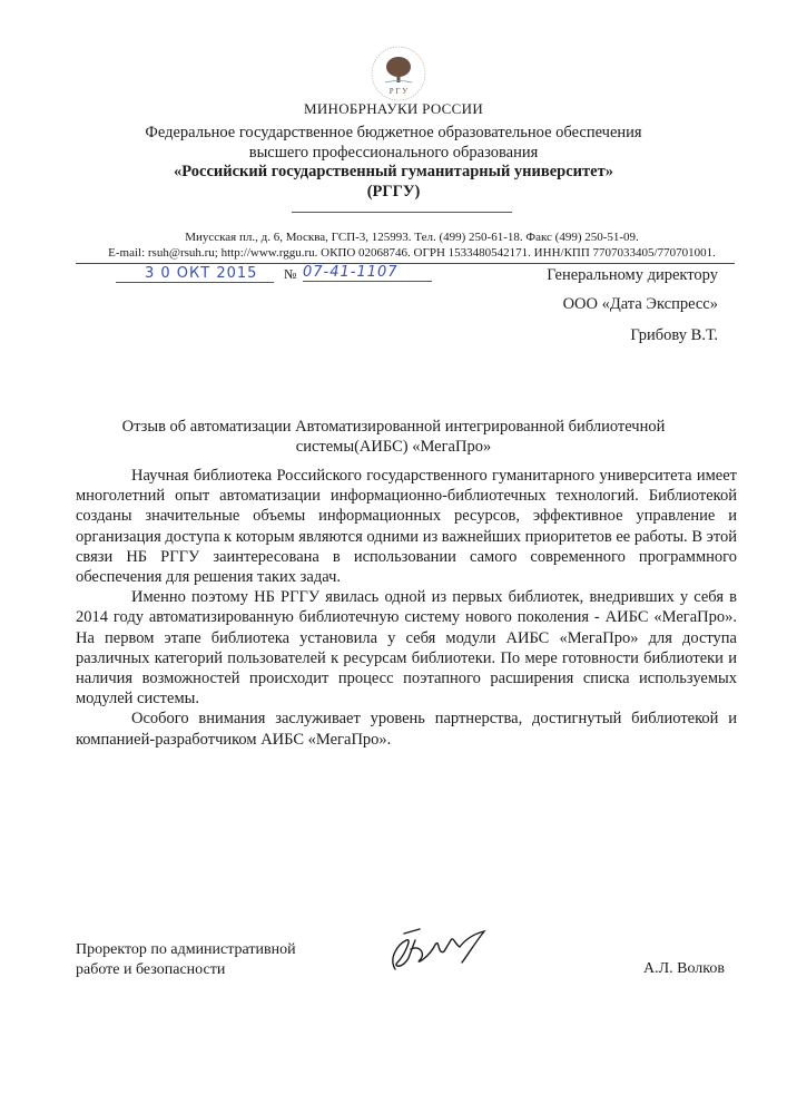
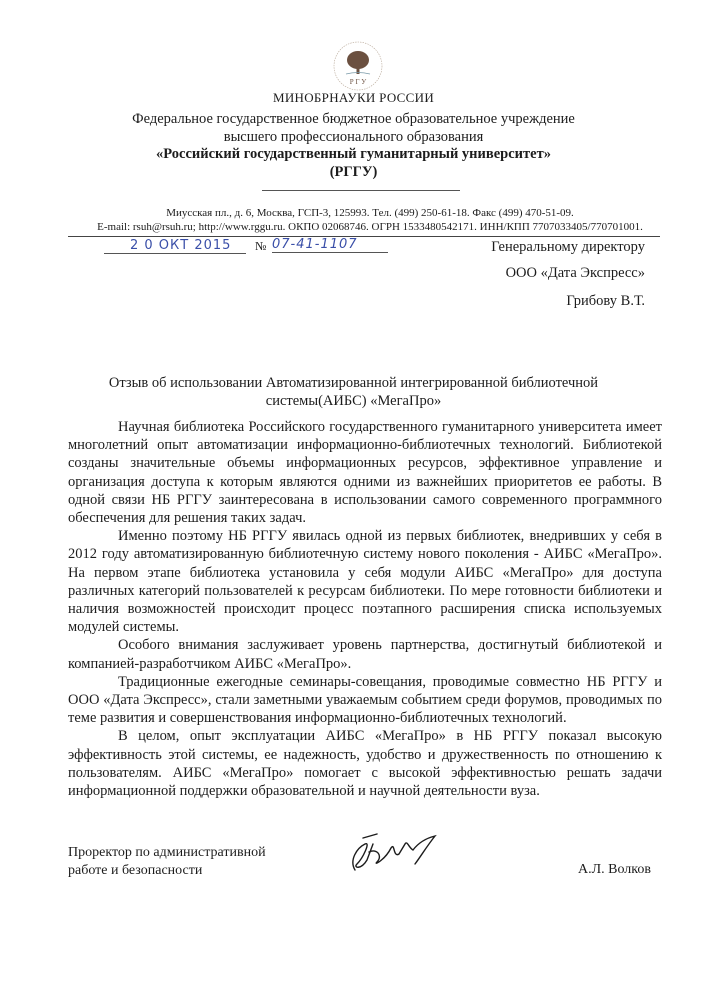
  Р Г У
  МИНОБРНАУКИ РОССИИ
- Федеральное государственное бюджетное образовательное обеспечения
+ Федеральное государственное бюджетное образовательное учреждение
  высшего профессионального образования
  «Российский государственный гуманитарный университет»
  (РГГУ)
- Миусская пл., д. 6, Москва, ГСП-3, 125993. Тел. (499) 250-61-18. Факс (499) 250-51-09.
+ Миусская пл., д. 6, Москва, ГСП-3, 125993. Тел. (499) 250-61-18. Факс (499) 470-51-09.
  E-mail: rsuh@rsuh.ru; http://www.rggu.ru. ОКПО 02068746. ОГРН 1533480542171. ИНН/КПП 7707033405/770701001.
- 3 0 ОКТ 2015
+ 2 0 ОКТ 2015
  №
  07-41-1107
  Генеральному директору
  ООО «Дата Экспресс»
  Грибову В.Т.
- Отзыв об автоматизации Автоматизированной интегрированной библиотечной
+ Отзыв об использовании Автоматизированной интегрированной библиотечной
  системы(АИБС) «МегаПро»
- Научная библиотека Российского государственного гуманитарного университета имеет многолетний опыт автоматизации информационно-библиотечных технологий. Библиотекой созданы значительные объемы информационных ресурсов, эффективное управление и организация доступа к которым являются одними из важнейших приоритетов ее работы. В этой связи НБ РГГУ заинтересована в использовании самого современного программного обеспечения для решения таких задач.
+ Научная библиотека Российского государственного гуманитарного университета имеет многолетний опыт автоматизации информационно-библиотечных технологий. Библиотекой созданы значительные объемы информационных ресурсов, эффективное управление и организация доступа к которым являются одними из важнейших приоритетов ее работы. В одной связи НБ РГГУ заинтересована в использовании самого современного программного обеспечения для решения таких задач.
- Именно поэтому НБ РГГУ явилась одной из первых библиотек, внедривших у себя в 2014 году автоматизированную библиотечную систему нового поколения - АИБС «МегаПро». На первом этапе библиотека установила у себя модули АИБС «МегаПро» для доступа различных категорий пользователей к ресурсам библиотеки. По мере готовности библиотеки и наличия возможностей происходит процесс поэтапного расширения списка используемых модулей системы.
+ Именно поэтому НБ РГГУ явилась одной из первых библиотек, внедривших у себя в 2012 году автоматизированную библиотечную систему нового поколения - АИБС «МегаПро». На первом этапе библиотека установила у себя модули АИБС «МегаПро» для доступа различных категорий пользователей к ресурсам библиотеки. По мере готовности библиотеки и наличия возможностей происходит процесс поэтапного расширения списка используемых модулей системы.
  Особого внимания заслуживает уровень партнерства, достигнутый библиотекой и компанией-разработчиком АИБС «МегаПро».
+ Традиционные ежегодные семинары-совещания, проводимые совместно НБ РГГУ и ООО «Дата Экспресс», стали заметными уважаемым событием среди форумов, проводимых по теме развития и совершенствования информационно-библиотечных технологий.
+ В целом, опыт эксплуатации АИБС «МегаПро» в НБ РГГУ показал высокую эффективность этой системы, ее надежность, удобство и дружественность по отношению к пользователям. АИБС «МегаПро» помогает с высокой эффективностью решать задачи информационной поддержки образовательной и научной деятельности вуза.
  Проректор по административной
  работе и безопасности
  А.Л. Волков
